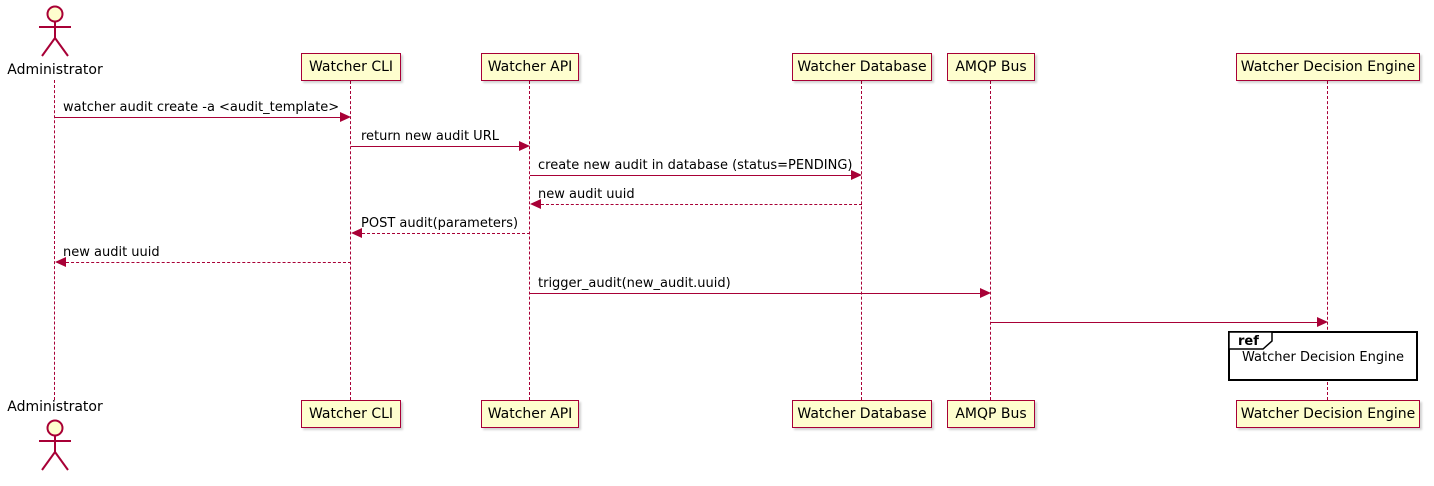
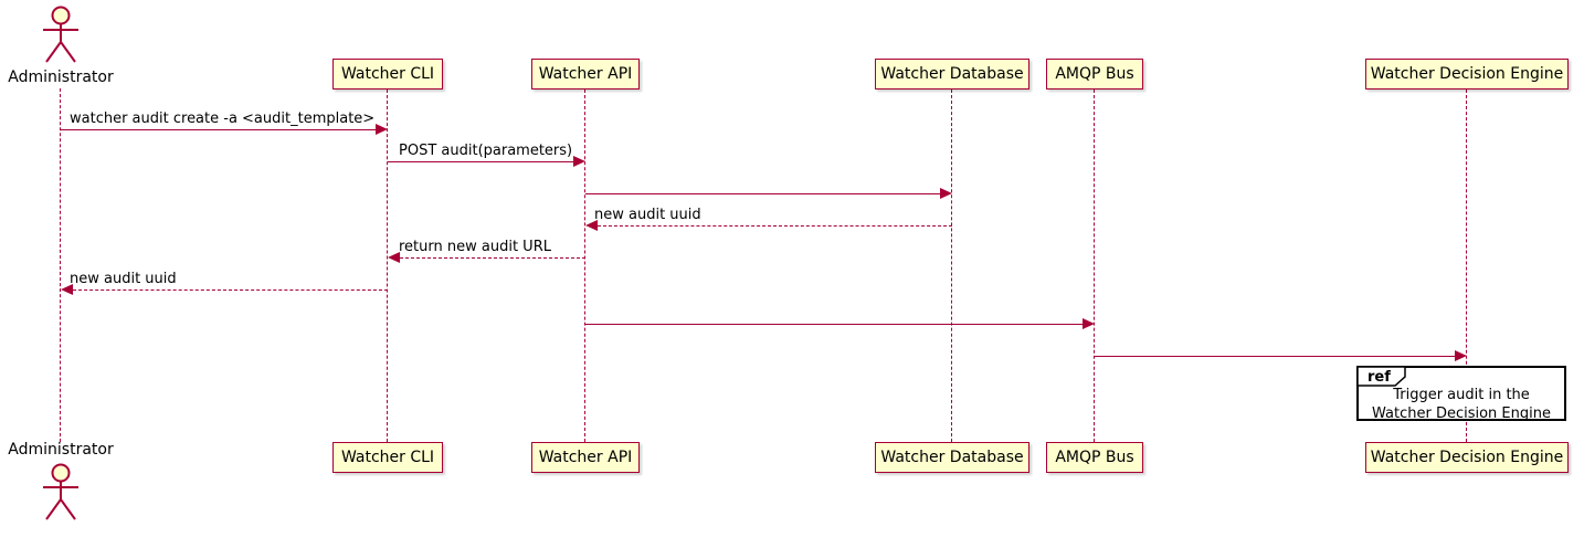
  Administrator
  Watcher CLI
  Watcher API
  Watcher Database
  AMQP Bus
  Watcher Decision Engine
  watcher audit create -a <audit_template>
- return new audit URL
+ POST audit(parameters)
- create new audit in database (status=PENDING)
  new audit uuid
- POST audit(parameters)
+ return new audit URL
  new audit uuid
- trigger_audit(new_audit.uuid)
  ref
+ Trigger audit in the
  Watcher Decision Engine
  Administrator
  Watcher CLI
  Watcher API
  Watcher Database
  AMQP Bus
  Watcher Decision Engine
